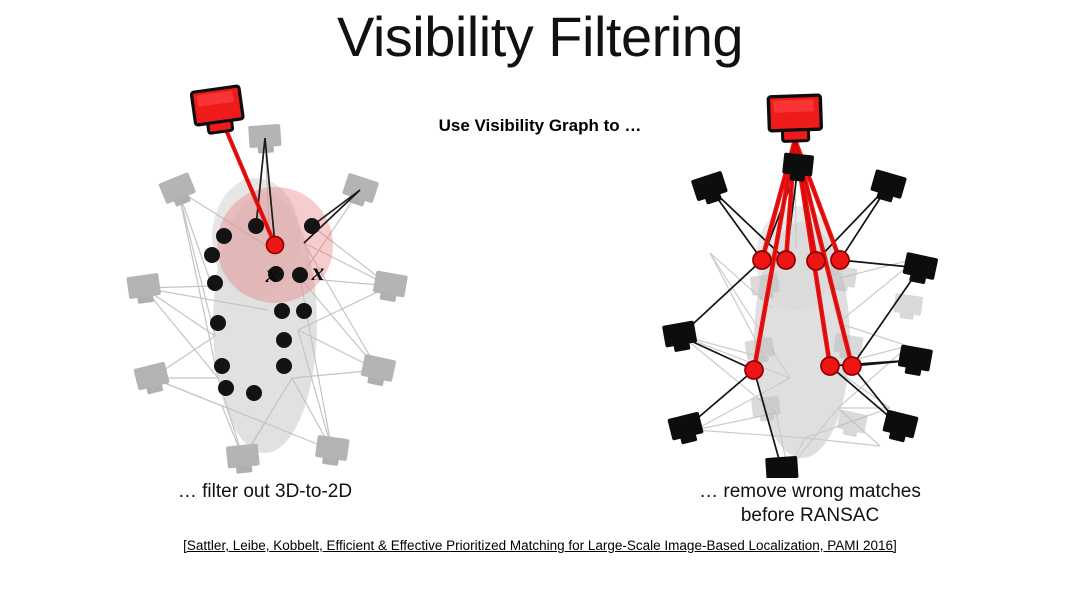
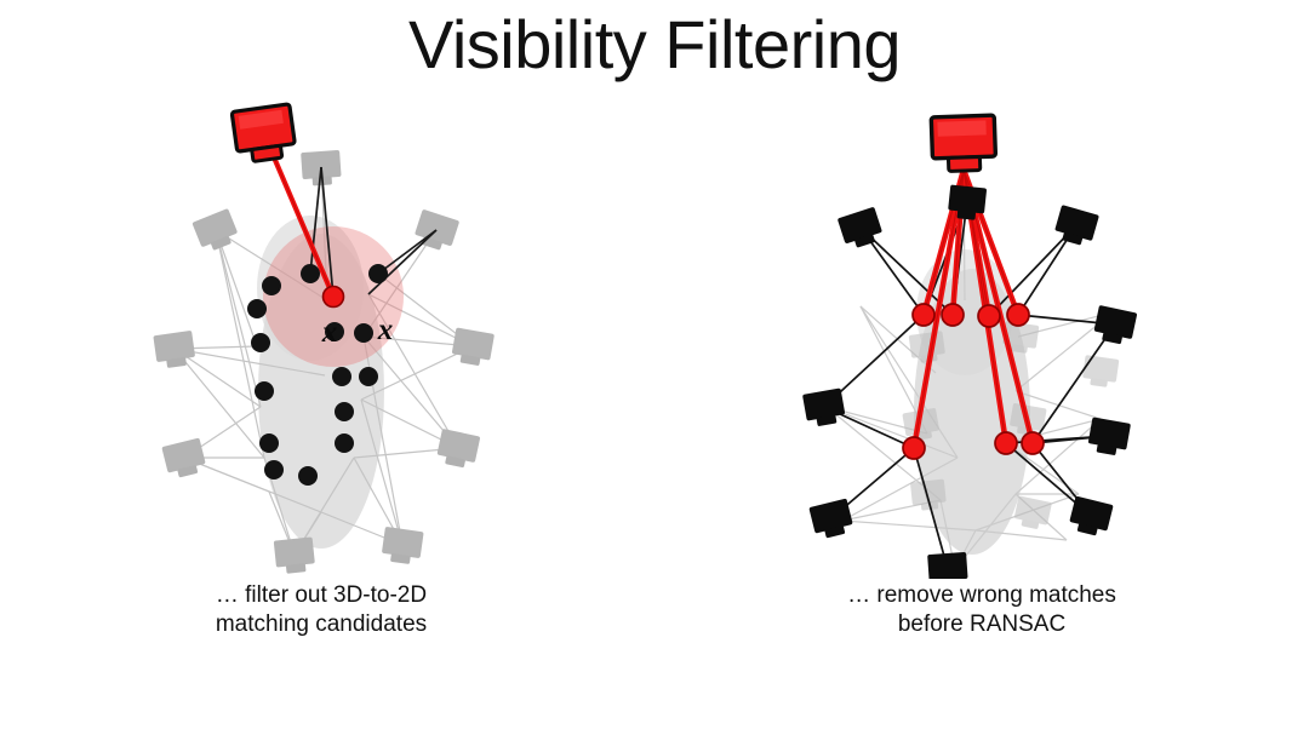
  Visibility Filtering
- Use Visibility Graph to …
  x
  x
  … filter out 3D-to-2D
+ matching candidates
  … remove wrong matches
  before RANSAC
- [Sattler, Leibe, Kobbelt, Efficient & Effective Prioritized Matching for Large-Scale Image-Based Localization, PAMI 2016]
